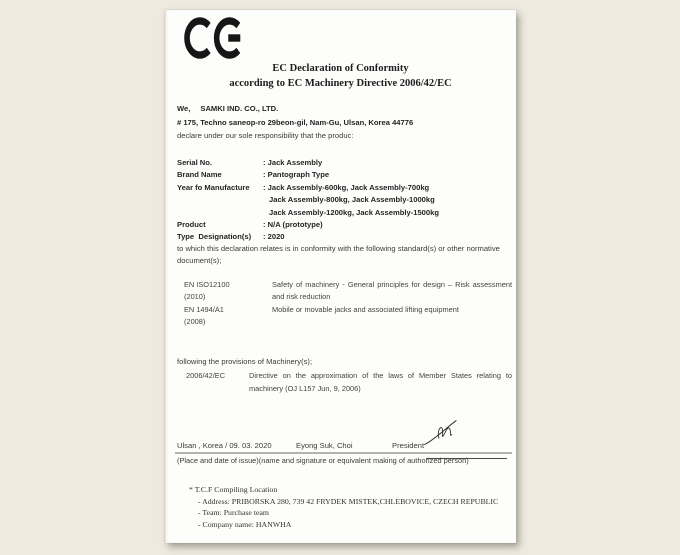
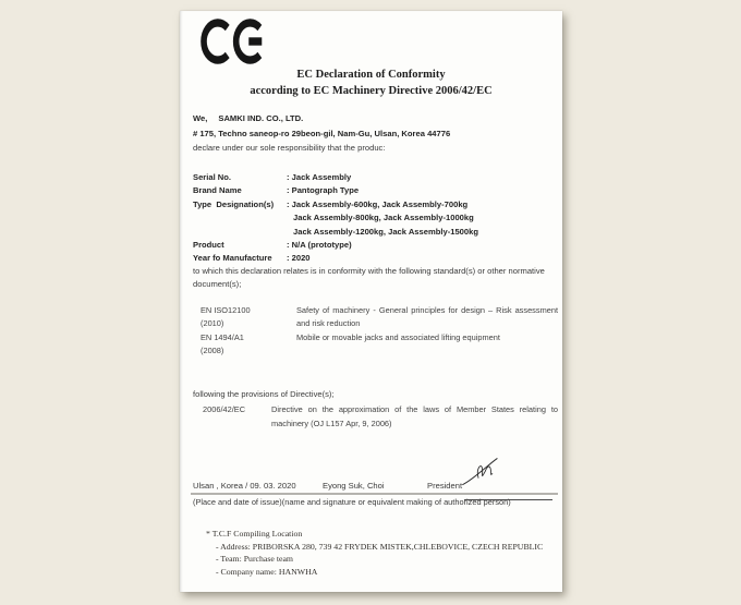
  EC Declaration of Conformity
  according to EC Machinery Directive 2006/42/EC
  We, SAMKI IND. CO., LTD.
  # 175, Techno saneop-ro 29beon-gil, Nam-Gu, Ulsan, Korea 44776
  declare under our sole responsibility that the produc:
  Serial No.
  : Jack Assembly
  Brand Name
  : Pantograph Type
- Year fo Manufacture
+ Type Designation(s)
  : Jack Assembly-600kg, Jack Assembly-700kg
  Jack Assembly-800kg, Jack Assembly-1000kg
  Jack Assembly-1200kg, Jack Assembly-1500kg
  Product
  : N/A (prototype)
- Type Designation(s)
+ Year fo Manufacture
  : 2020
  to which this declaration relates is in conformity with the following standard(s) or other normative
  document(s);
  EN ISO12100
  Safety of machinery - General principles for design – Risk assessment
  (2010)
  and risk reduction
  EN 1494/A1
  Mobile or movable jacks and associated lifting equipment
  (2008)
- following the provisions of Machinery(s);
+ following the provisions of Directive(s);
  2006/42/EC
  Directive on the approximation of the laws of Member States relating to
- machinery (OJ L157 Jun, 9, 2006)
+ machinery (OJ L157 Apr, 9, 2006)
  Ulsan , Korea / 09. 03. 2020
  Eyong Suk, Choi
  President
  (Place and date of issue)(name and signature or equivalent making of authorized person)
  * T.C.F Compiling Location
  - Address: PRIBORSKA 280, 739 42 FRYDEK MISTEK,CHLEBOVICE, CZECH REPUBLIC
  - Team: Purchase team
  - Company name: HANWHA
